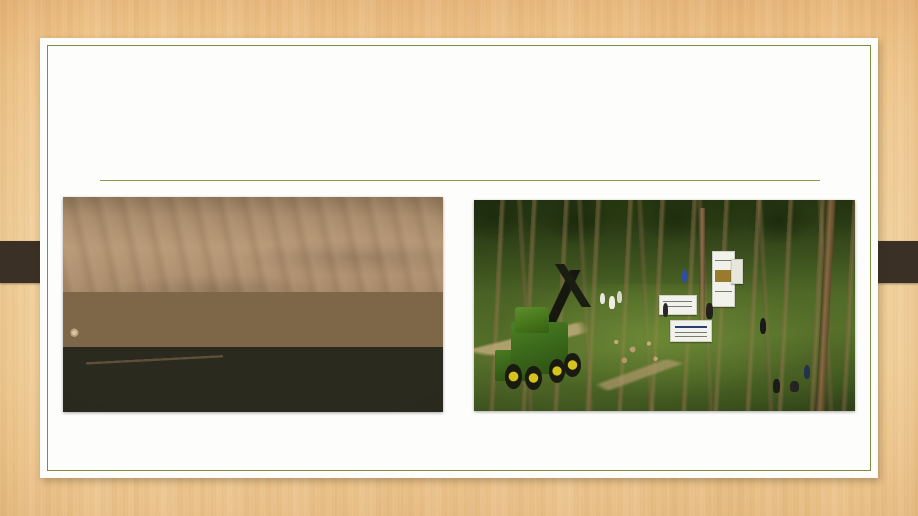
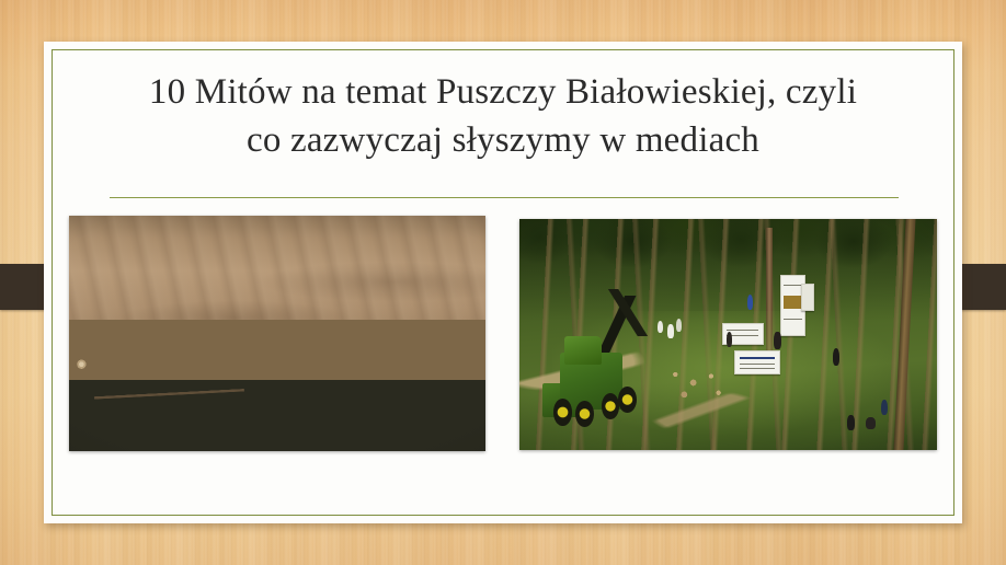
+ 10 Mitów na temat Puszczy Białowieskiej, czyli
+ co zazwyczaj słyszymy w mediach
